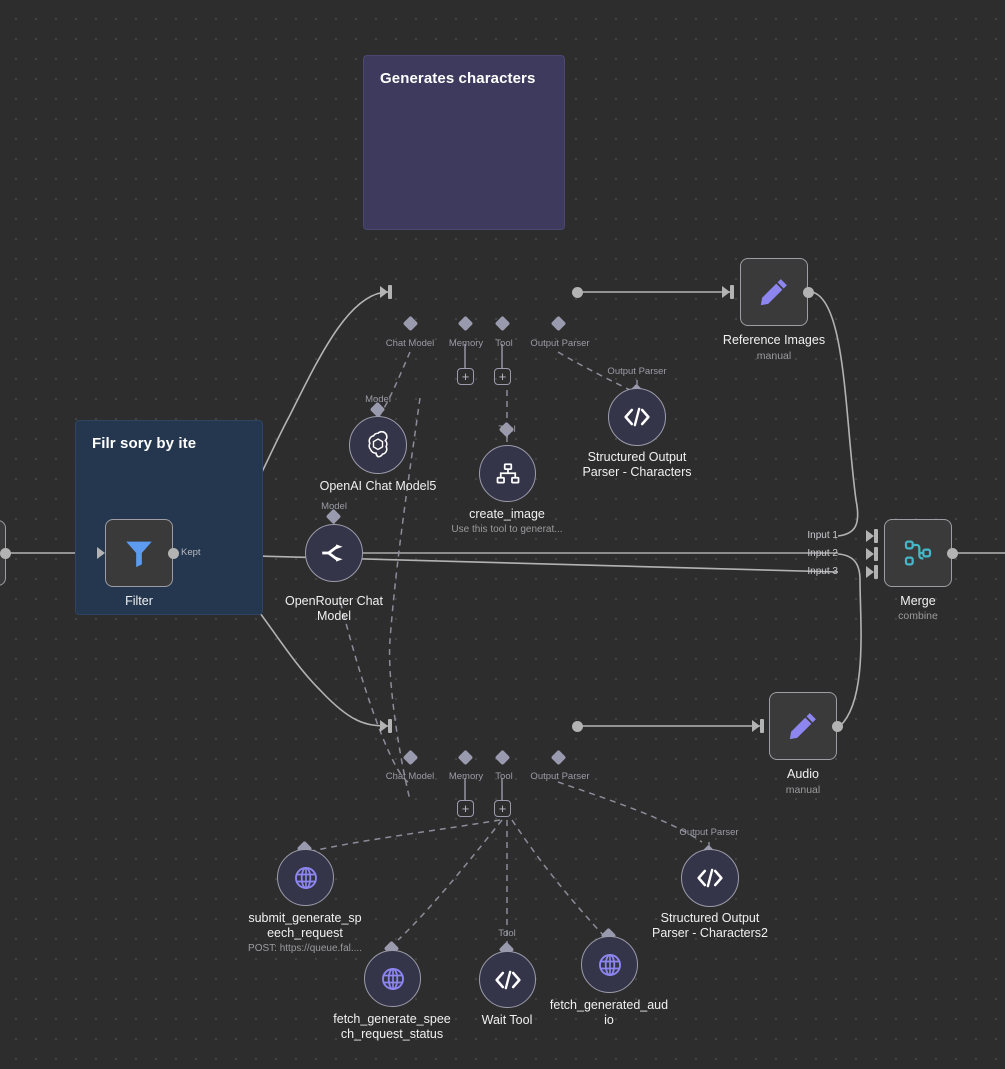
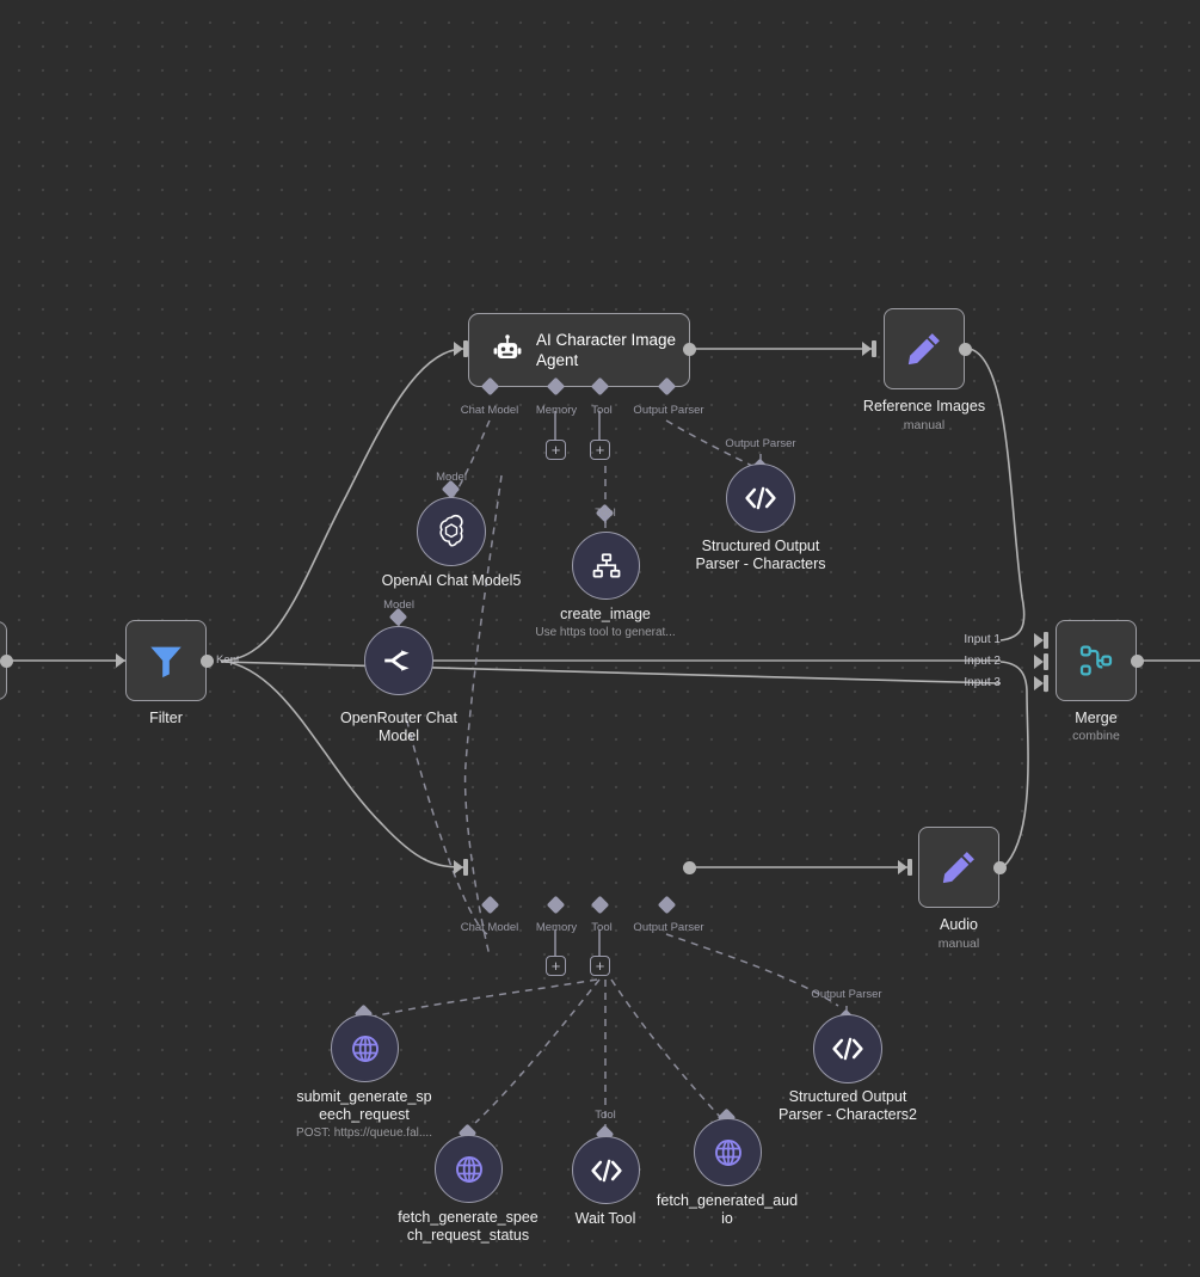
- Generates characters
- Filr sory by ite
  Kept
  Filter
+ AI Character Image
+ Agent
  Chat Model
  Memory
  Tool
  Output Parser
  +
  +
  Model
  OpenAI Chat Model5
  Model
  OpenRouter Chat
  Model
  Tool
  create_image
- Use this tool to generat...
+ Use https tool to generat...
  Output Parser
  Structured Output
  Parser - Characters
  Reference Images
  manual
  Input 1
  Input 2
  Input 3
  Merge
  combine
  Chat Model
  Memory
  Tool
  Output Parser
  +
  +
  Audio
  manual
  submit_generate_sp
  eech_request
  POST: https://queue.fal....
  fetch_generate_spee
  ch_request_status
  Tool
  Wait Tool
  fetch_generated_aud
  io
  Output Parser
  Structured Output
  Parser - Characters2
